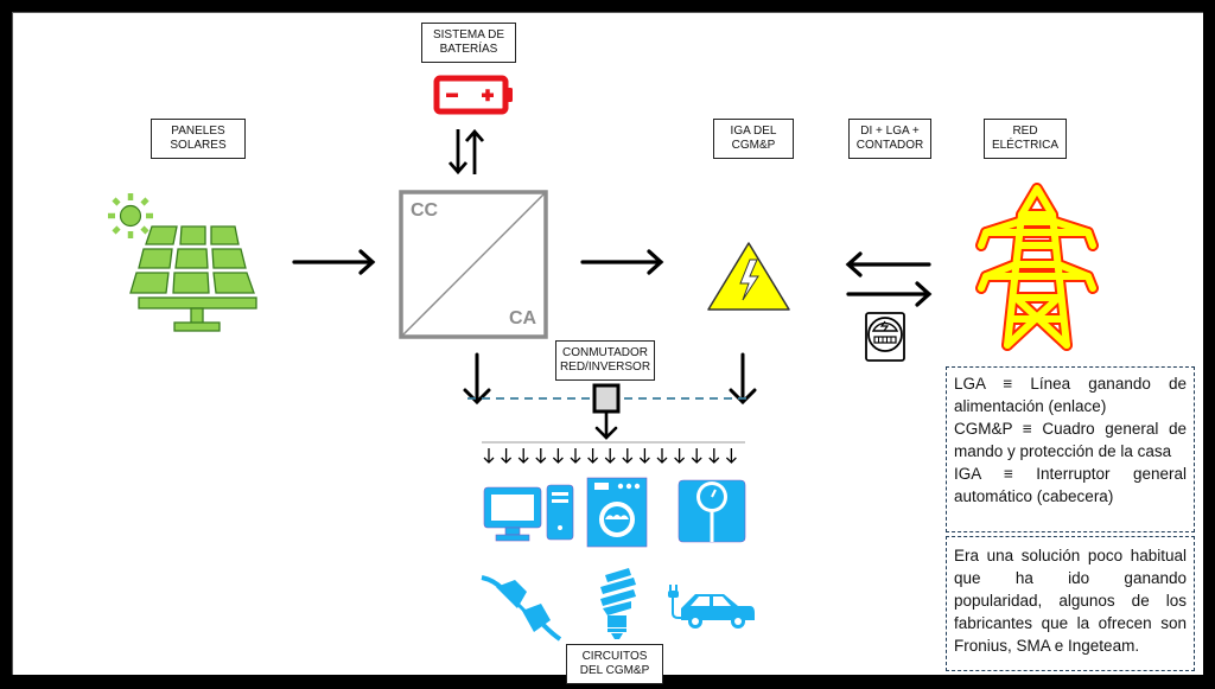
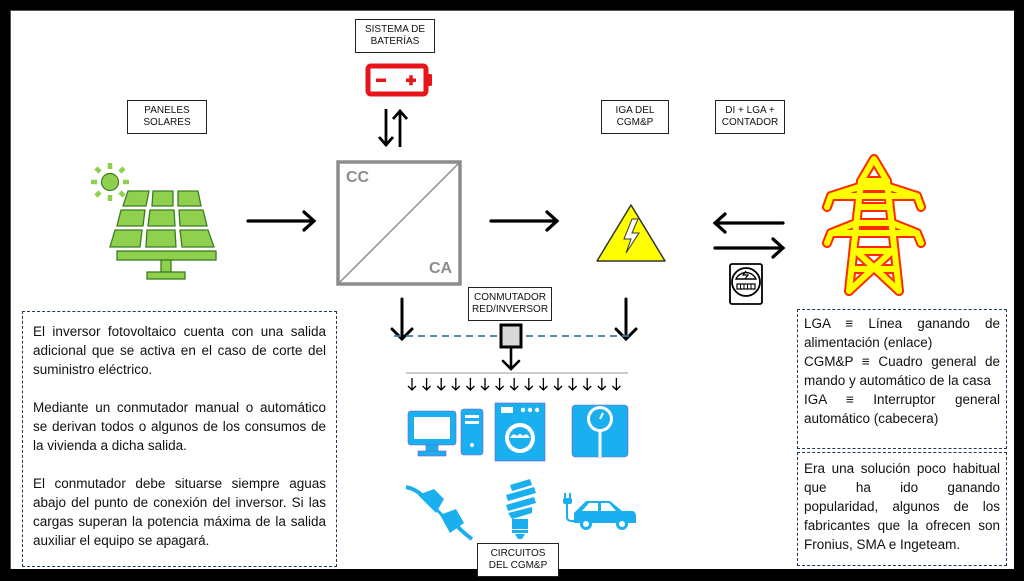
  SISTEMA DE
  BATERÍAS
  PANELES
  SOLARES
  CC
  CA
  IGA DEL
  CGM&P
  DI + LGA +
  CONTADOR
- RED
- ELÉCTRICA
  CONMUTADOR
  RED/INVERSOR
  CIRCUITOS
  DEL CGM&P
+ El inversor fotovoltaico cuenta con una salida adicional que se activa en el caso de corte del suministro eléctrico.
+ Mediante un conmutador manual o automático se derivan todos o algunos de los consumos de la vivienda a dicha salida.
+ El conmutador debe situarse siempre aguas abajo del punto de conexión del inversor. Si las cargas superan la potencia máxima de la salida auxiliar el equipo se apagará.
  LGA ≡ Línea ganando de alimentación (enlace)
- CGM&P ≡ Cuadro general de mando y protección de la casa
+ CGM&P ≡ Cuadro general de mando y automático de la casa
  IGA ≡ Interruptor general automático (cabecera)
  Era una solución poco habitual que ha ido ganando popularidad, algunos de los fabricantes que la ofrecen son Fronius, SMA e Ingeteam.
